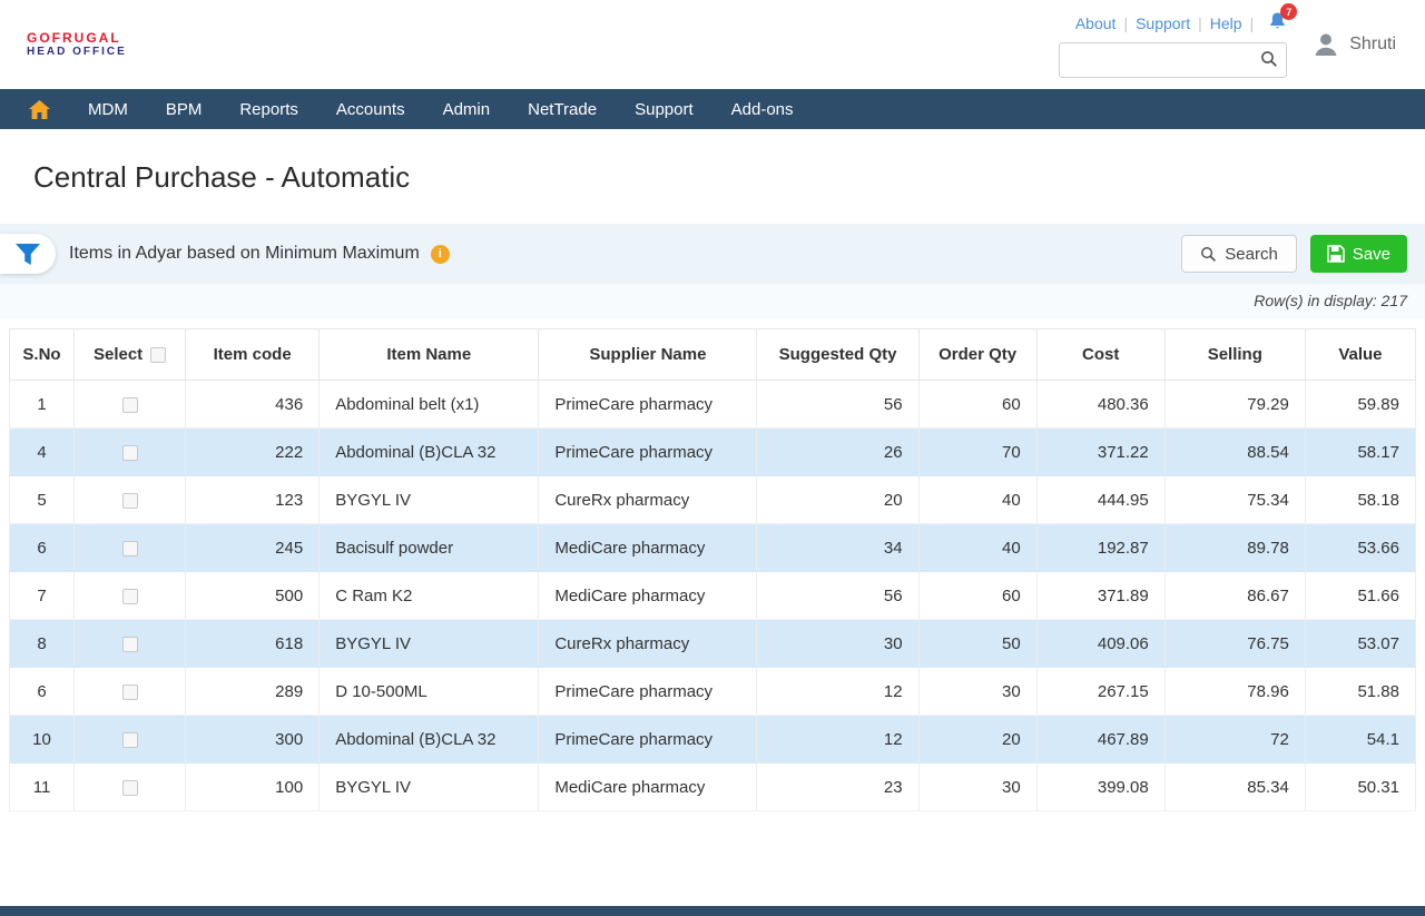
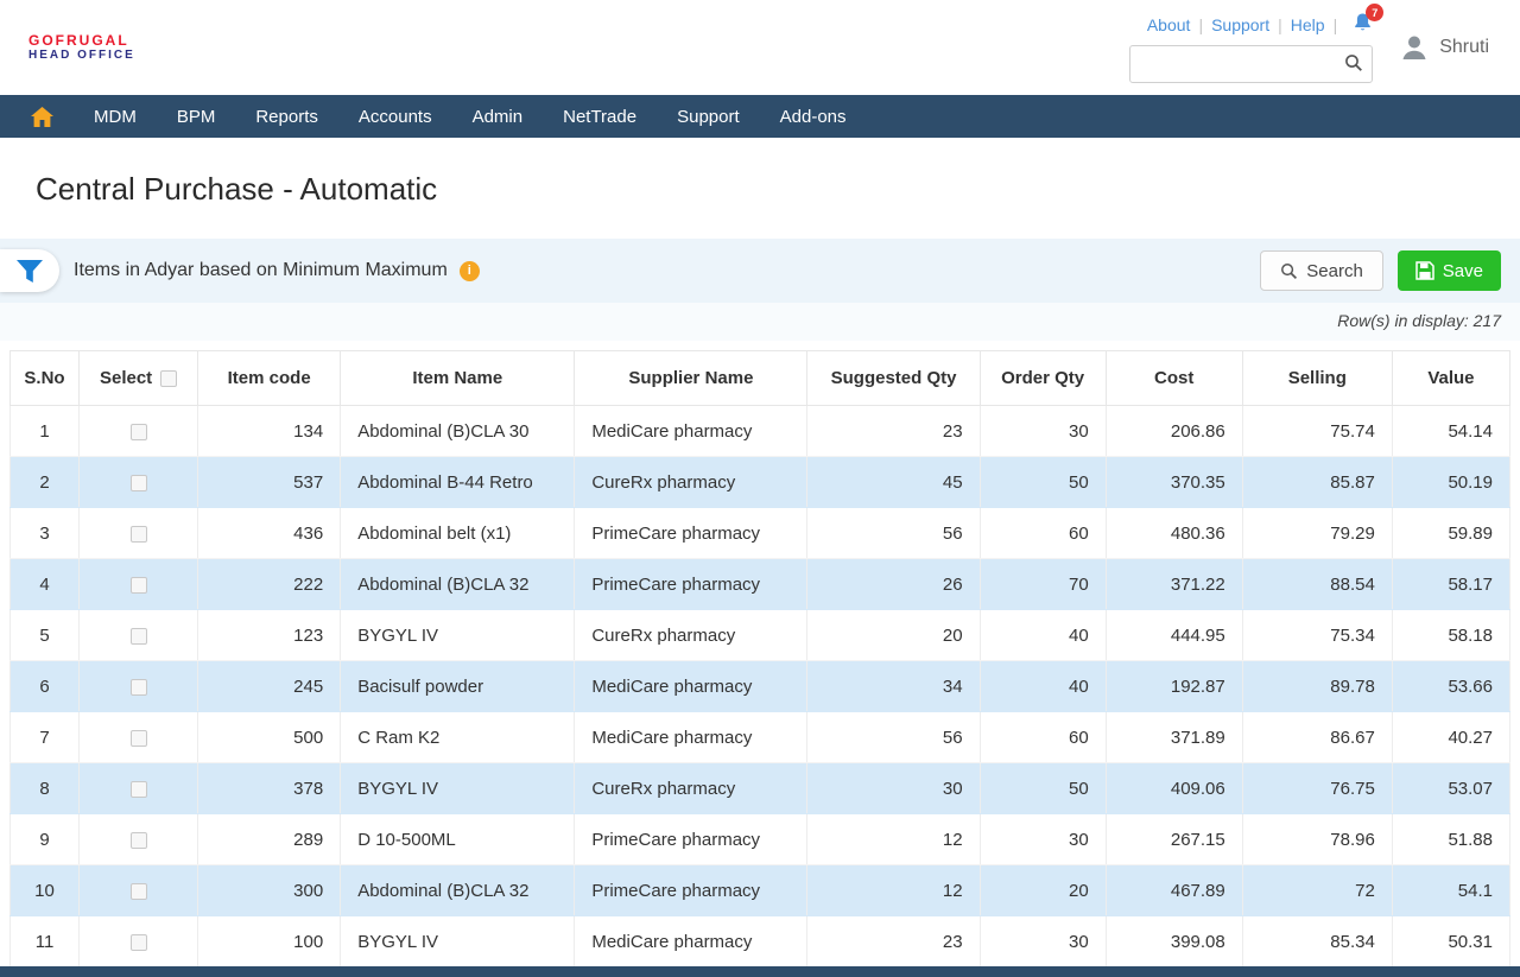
  GOFRUGAL
  HEAD OFFICE
  About
  |
  Support
  |
  Help
  |
  7
  Shruti
  MDM
  BPM
  Reports
  Accounts
  Admin
  NetTrade
  Support
  Add-ons
  Central Purchase - Automatic
  Items in Adyar based on Minimum Maximum
  i
  Search
  Save
  Row(s) in display: 217
  S.No	Select	Item code	Item Name	Supplier Name	Suggested Qty	Order Qty	Cost	Selling	Value
+ 1		134	Abdominal (B)CLA 30	MediCare pharmacy	23	30	206.86	75.74	54.14
+ 2		537	Abdominal B-44 Retro	CureRx pharmacy	45	50	370.35	85.87	50.19
- 1		436	Abdominal belt (x1)	PrimeCare pharmacy	56	60	480.36	79.29	59.89
+ 3		436	Abdominal belt (x1)	PrimeCare pharmacy	56	60	480.36	79.29	59.89
  4		222	Abdominal (B)CLA 32	PrimeCare pharmacy	26	70	371.22	88.54	58.17
  5		123	BYGYL IV	CureRx pharmacy	20	40	444.95	75.34	58.18
  6		245	Bacisulf powder	MediCare pharmacy	34	40	192.87	89.78	53.66
- 7		500	C Ram K2	MediCare pharmacy	56	60	371.89	86.67	51.66
+ 7		500	C Ram K2	MediCare pharmacy	56	60	371.89	86.67	40.27
- 8		618	BYGYL IV	CureRx pharmacy	30	50	409.06	76.75	53.07
+ 8		378	BYGYL IV	CureRx pharmacy	30	50	409.06	76.75	53.07
- 6		289	D 10-500ML	PrimeCare pharmacy	12	30	267.15	78.96	51.88
+ 9		289	D 10-500ML	PrimeCare pharmacy	12	30	267.15	78.96	51.88
  10		300	Abdominal (B)CLA 32	PrimeCare pharmacy	12	20	467.89	72	54.1
  11		100	BYGYL IV	MediCare pharmacy	23	30	399.08	85.34	50.31
